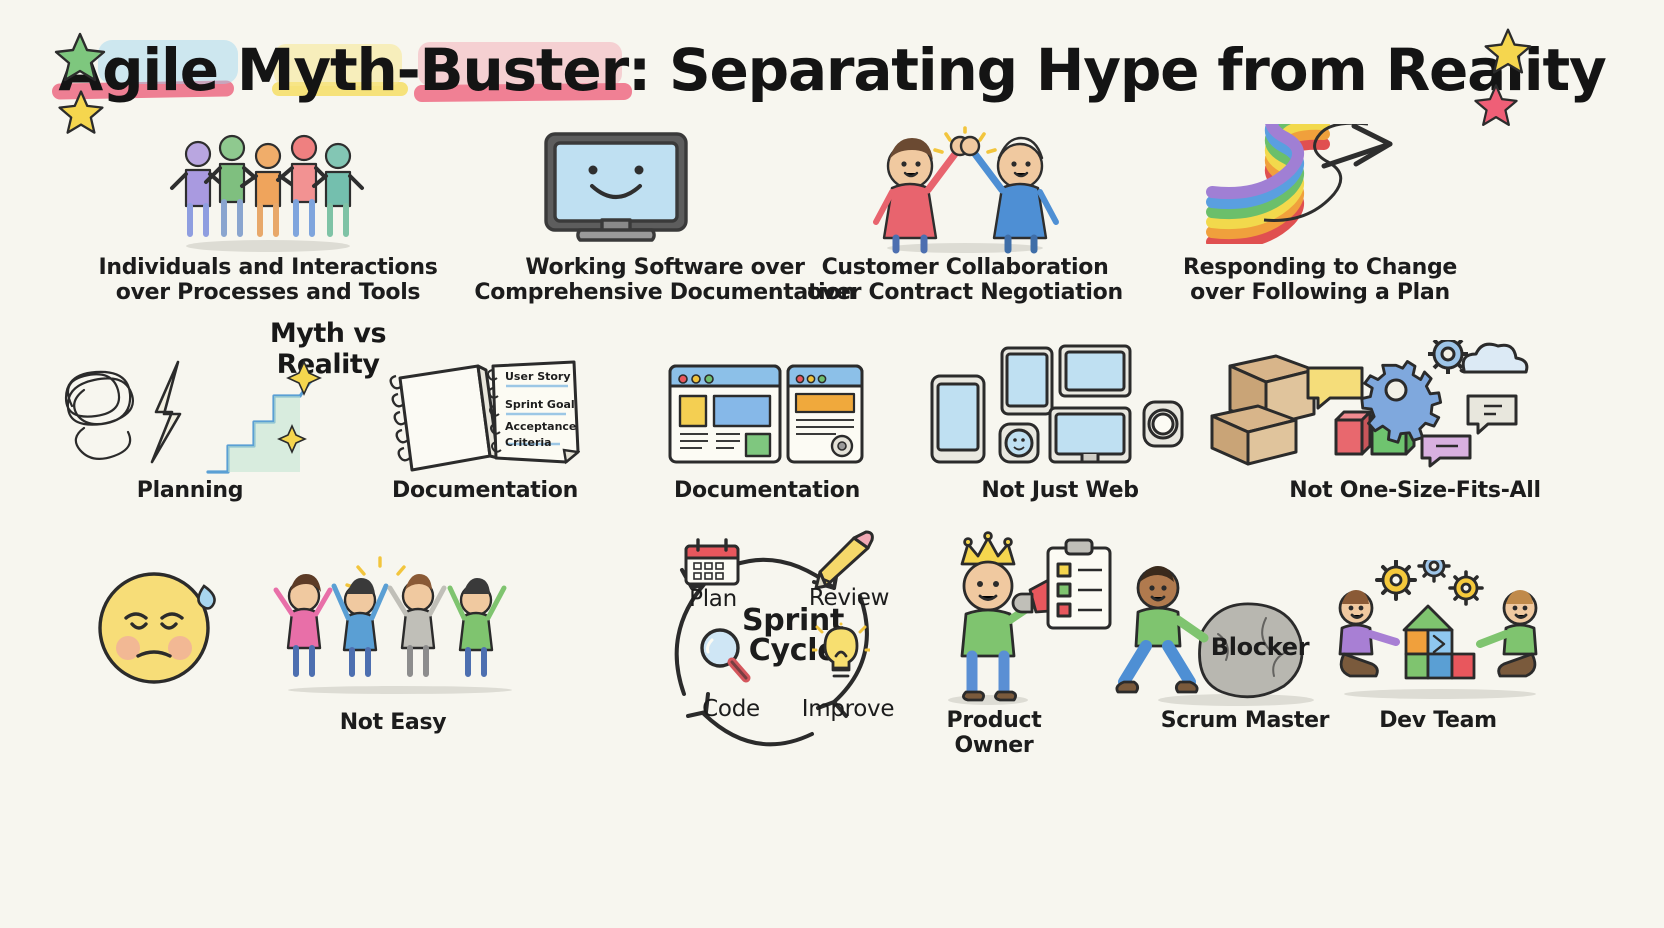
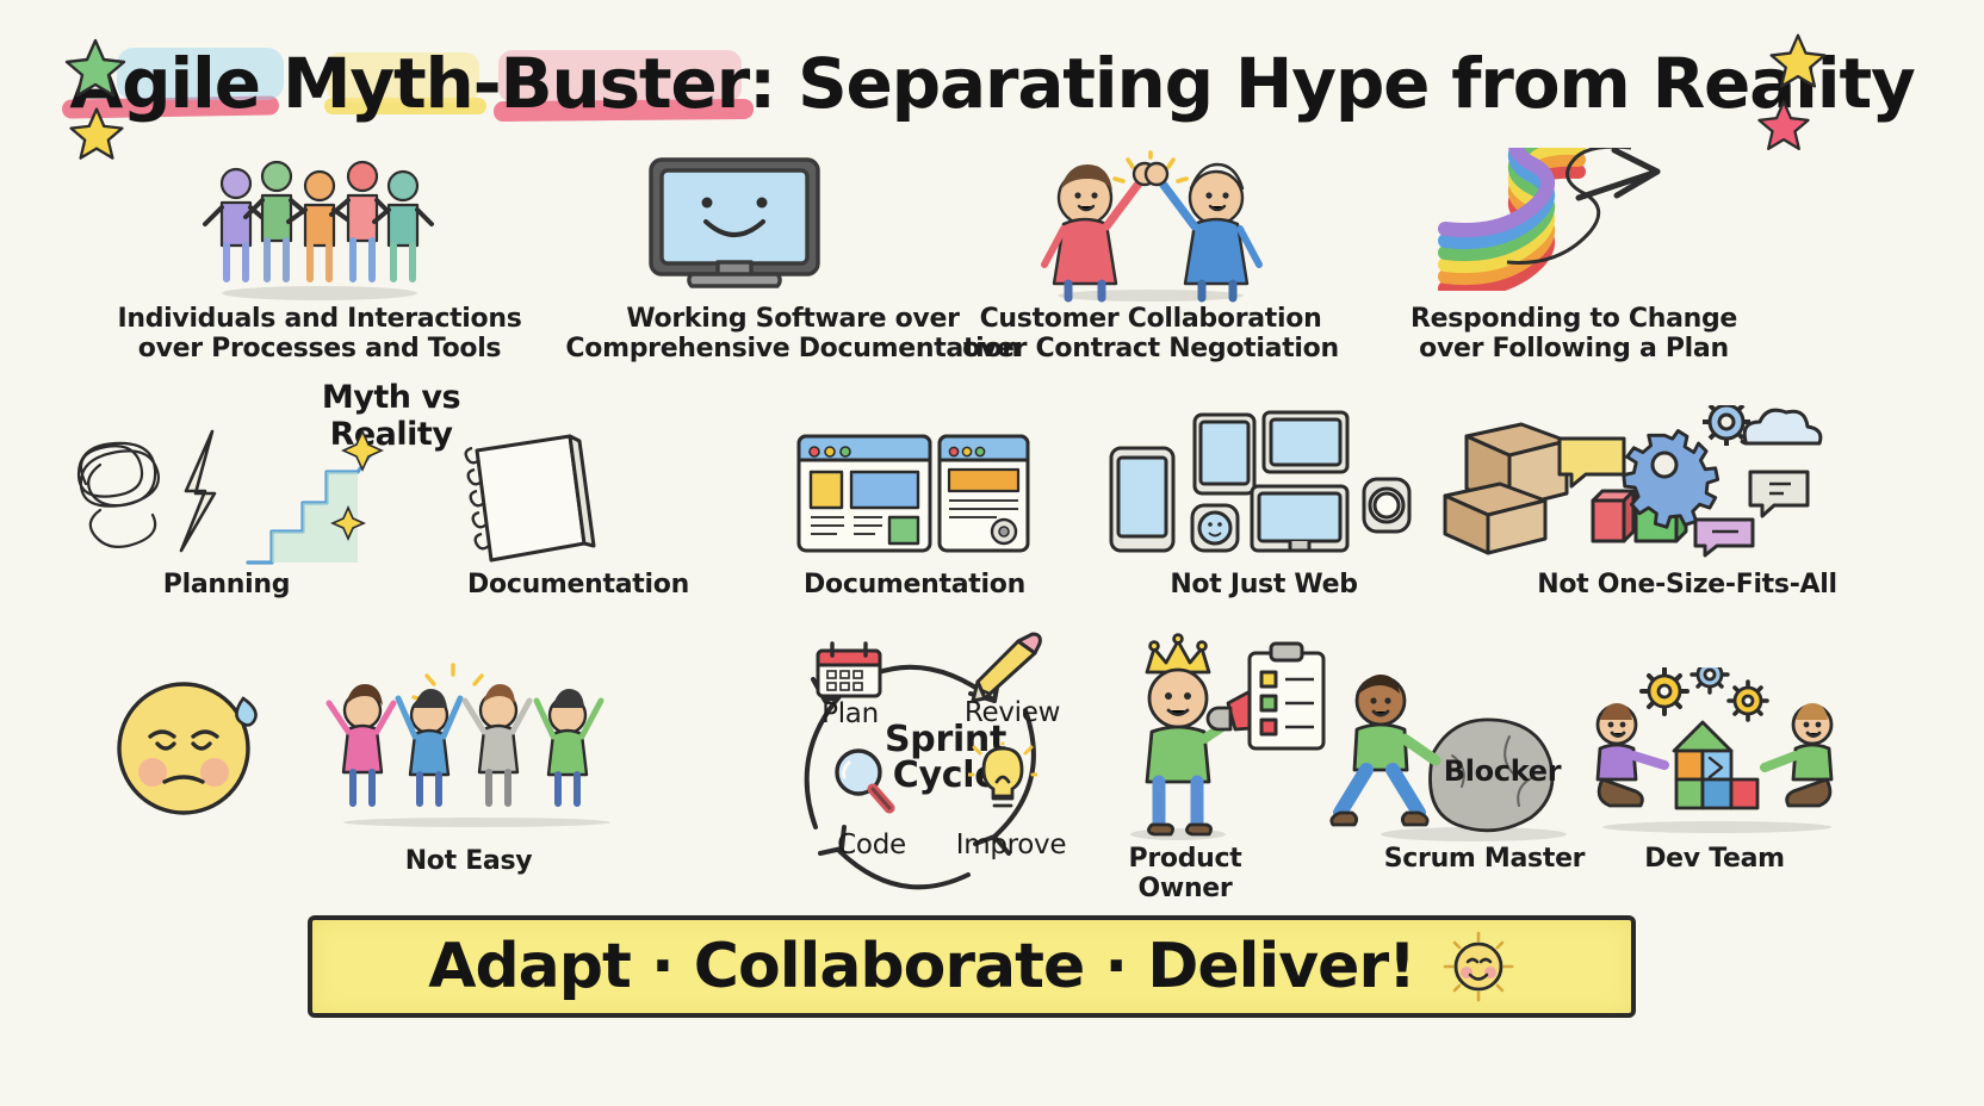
  gile Myth-Buster: Separating Hype from Reality
  Individuals and Interactions
  over Processes and Tools
  Working Software over
  Comprehensive Documentation
  Customer Collaboration
  over Contract Negotiation
  Responding to Change
  over Following a Plan
  Myth vs Rality
  Planning
- User Story
- Sprint Goal
- Acceptance
- Criteria
  Documentation
  Documentation
  Not Just Web
  Not One-Size-Fits-All
  Not Easy
  Plan
  Review
  Sprint
  Code
  Improve
  Product
  Owner
  Blocker
  Scrum Master
  Dev Team
+ Adapt · Collaborate · Deliver!
